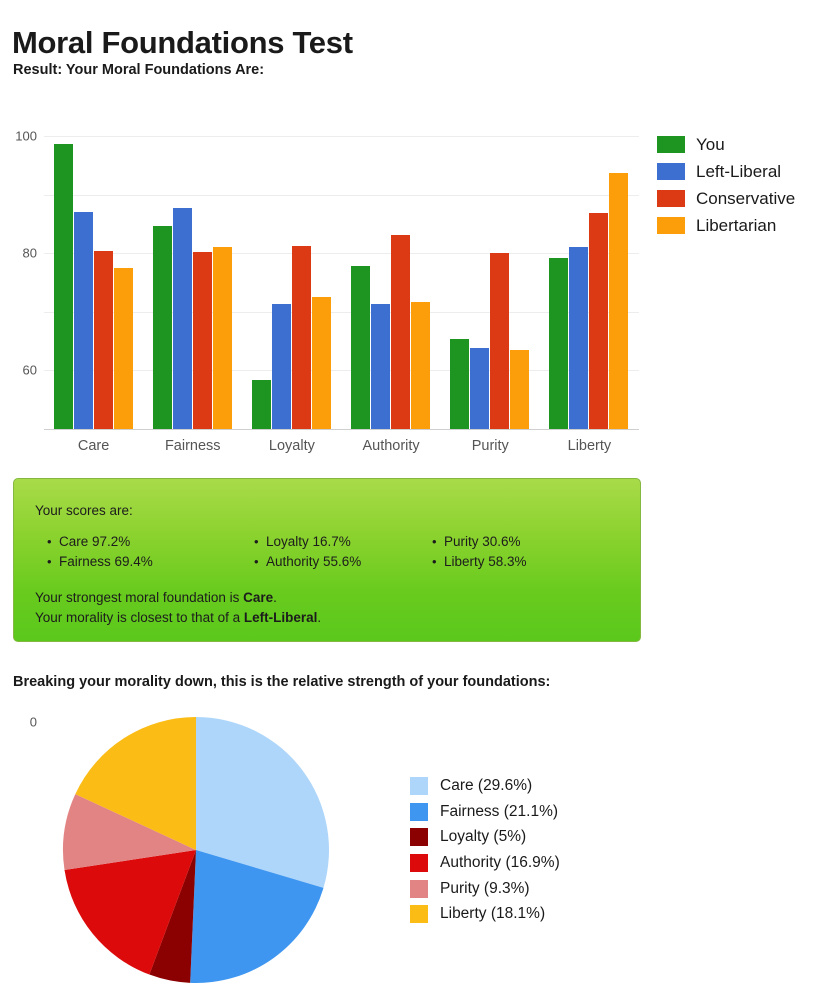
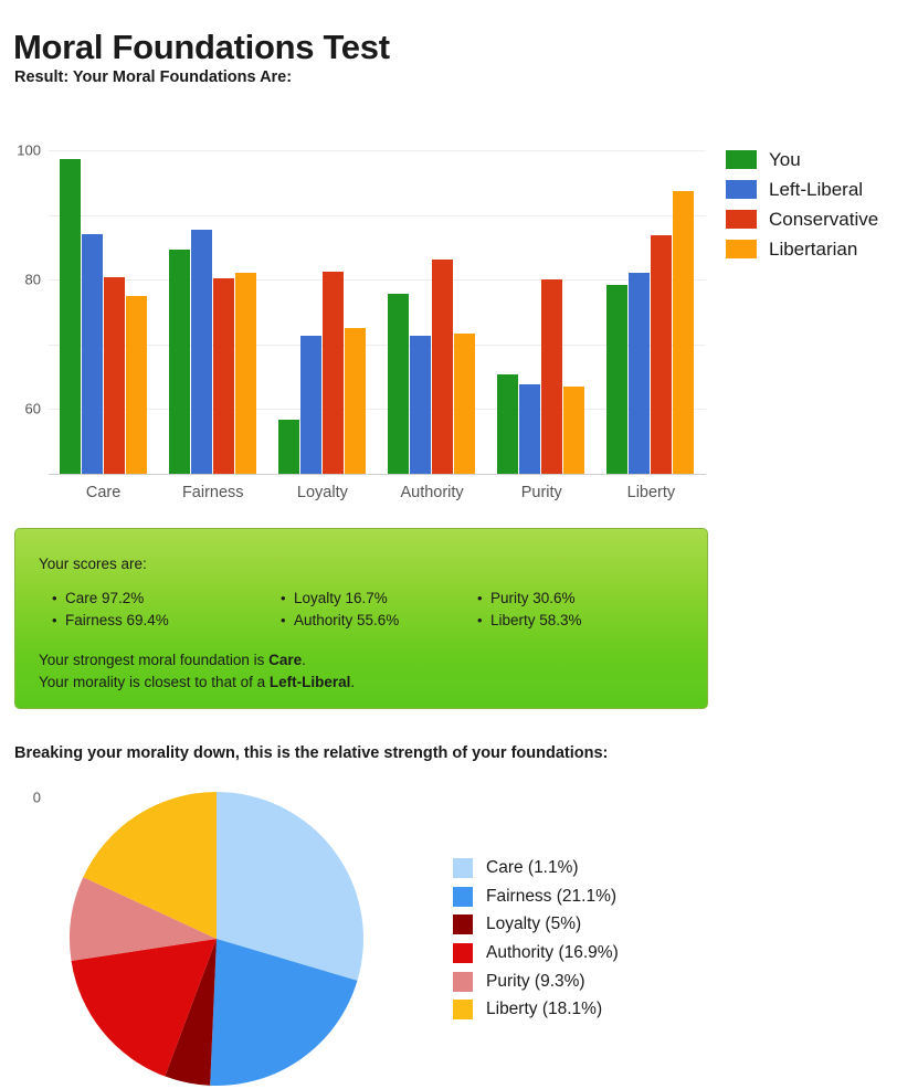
  Moral Foundations Test
  Result: Your Moral Foundations Are:
  0
  60
  80
  100
  Care
  Fairness
  Loyalty
  Authority
  Purity
  Liberty
  You
  Left-Liberal
  Conservative
  Libertarian
  Your scores are:
  Your strongest moral foundation is Care.
  Your morality is closest to that of a Left-Liberal.
  Care 97.2%
  Fairness 69.4%
  Loyalty 16.7%
  Authority 55.6%
  Purity 30.6%
  Liberty 58.3%
  Breaking your morality down, this is the relative strength of your foundations:
- Care (29.6%)
+ Care (1.1%)
  Fairness (21.1%)
  Loyalty (5%)
  Authority (16.9%)
  Purity (9.3%)
  Liberty (18.1%)
